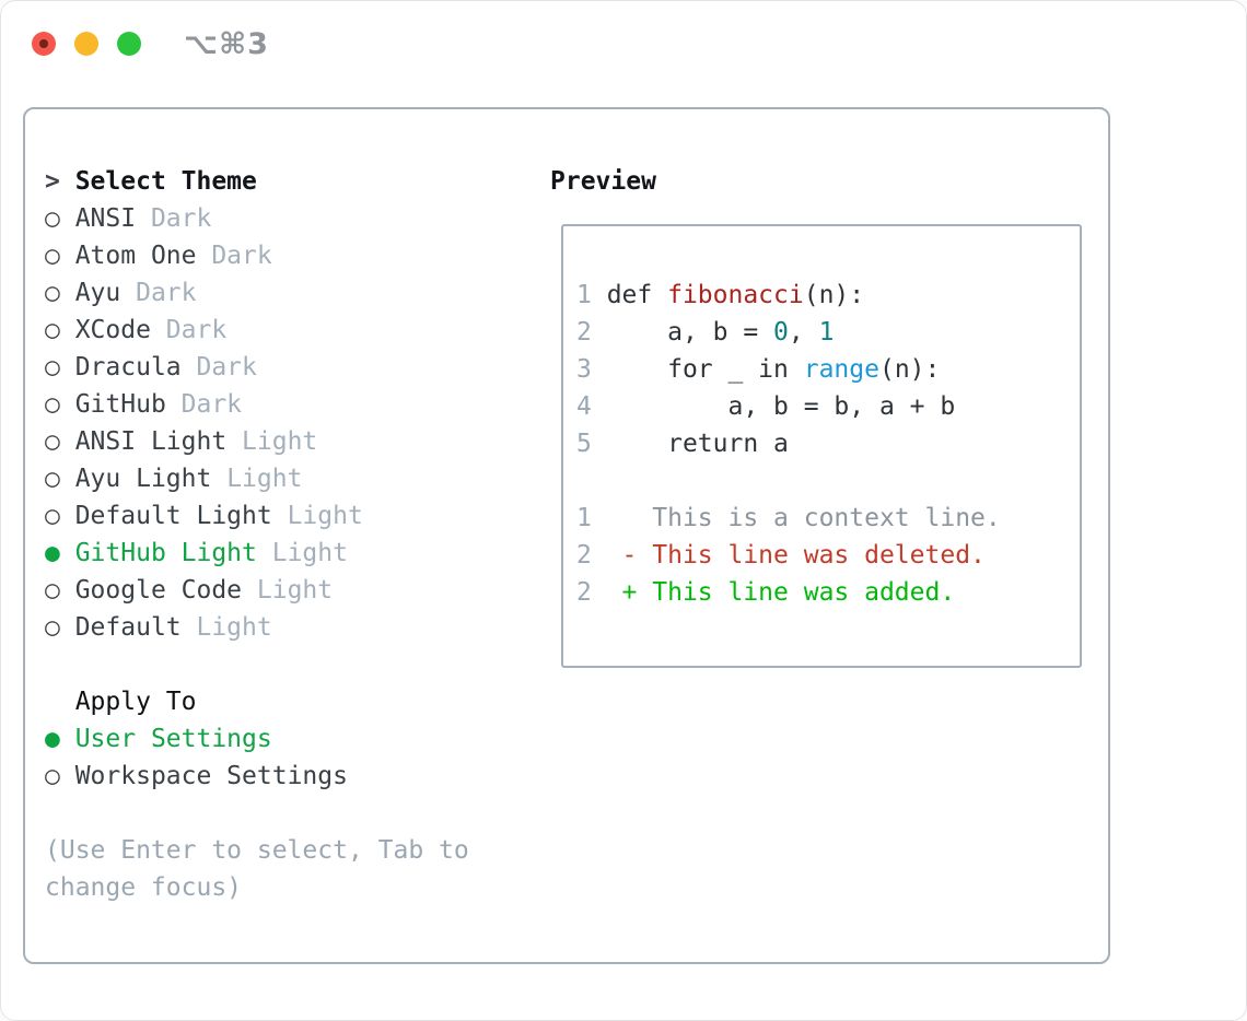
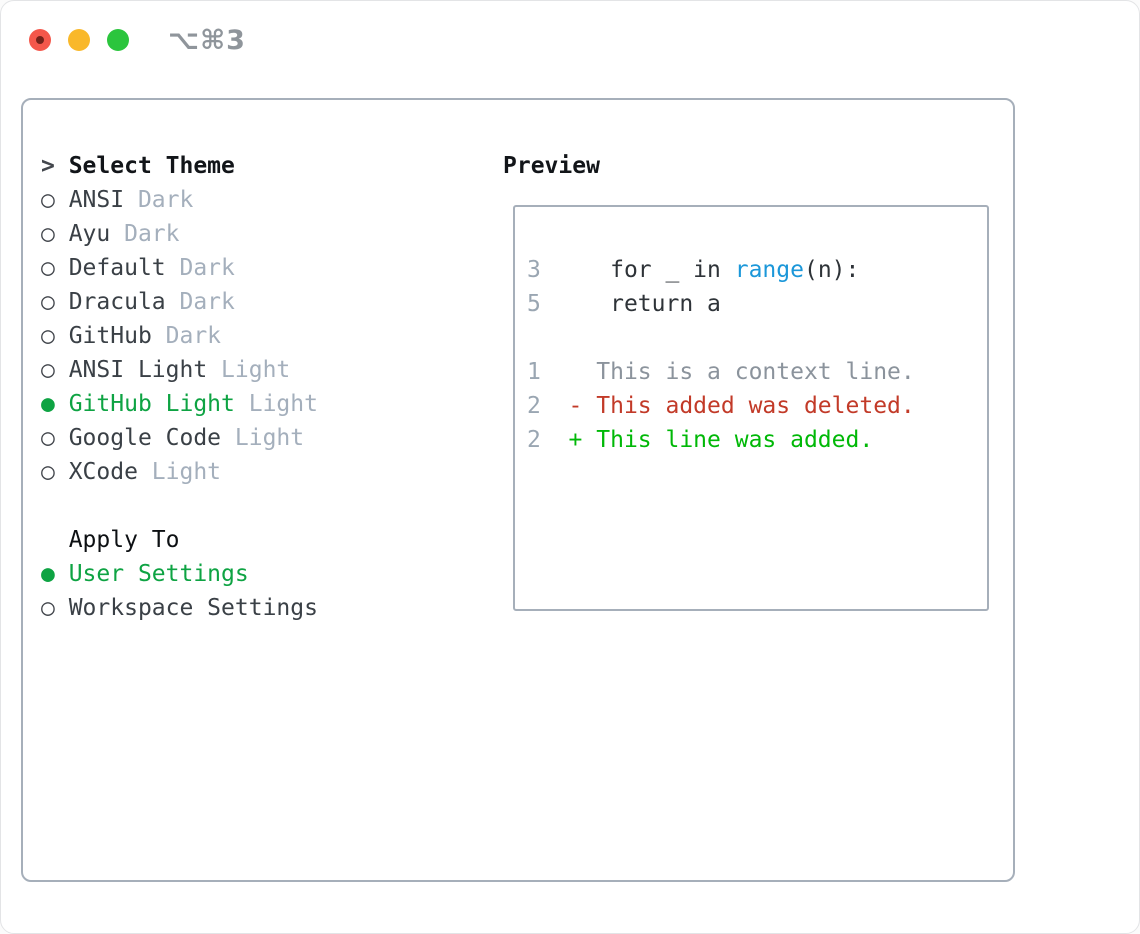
  ⌥⌘3
  > Select Theme
  ○ ANSI Dark
- ○ Atom One Dark
  ○ Ayu Dark
- ○ XCode Dark
+ ○ Default Dark
  ○ Dracula Dark
  ○ GitHub Dark
  ○ ANSI Light Light
- ○ Ayu Light Light
- ○ Default Light Light
  ● GitHub Light Light
  ○ Google Code Light
- ○ Default Light
+ ○ XCode Light
  Apply To
  ● User Settings
  ○ Workspace Settings
- (Use Enter to select, Tab to change focus)
  Preview
- 1 def fibonacci(n):
- 2 a, b = 0, 1
  3 for _ in range(n):
- 4 a, b = b, a + b
  5 return a
  1 This is a context line.
- 2 - This line was deleted.
+ 2 - This added was deleted.
  2 + This line was added.
